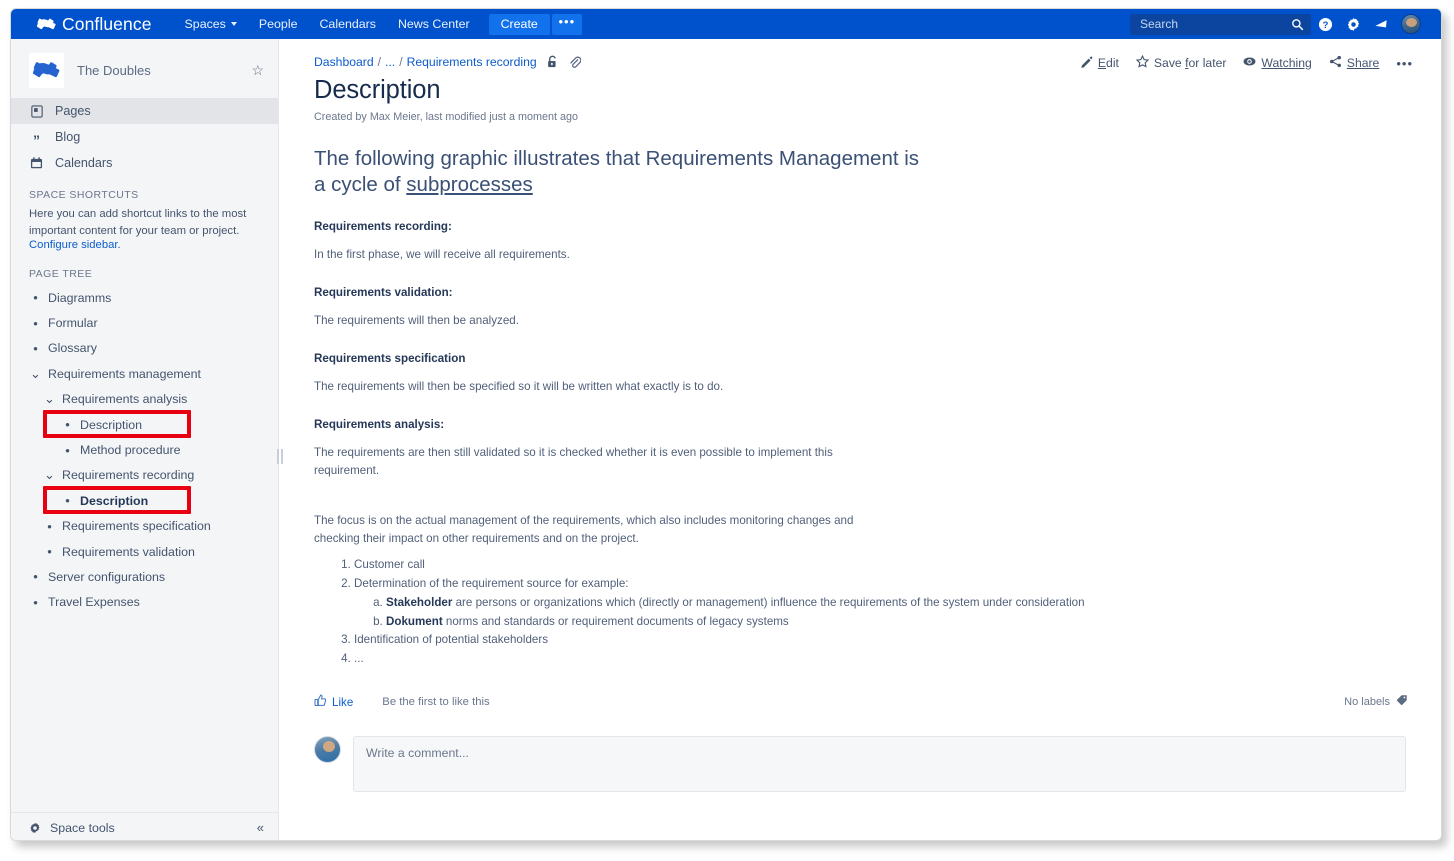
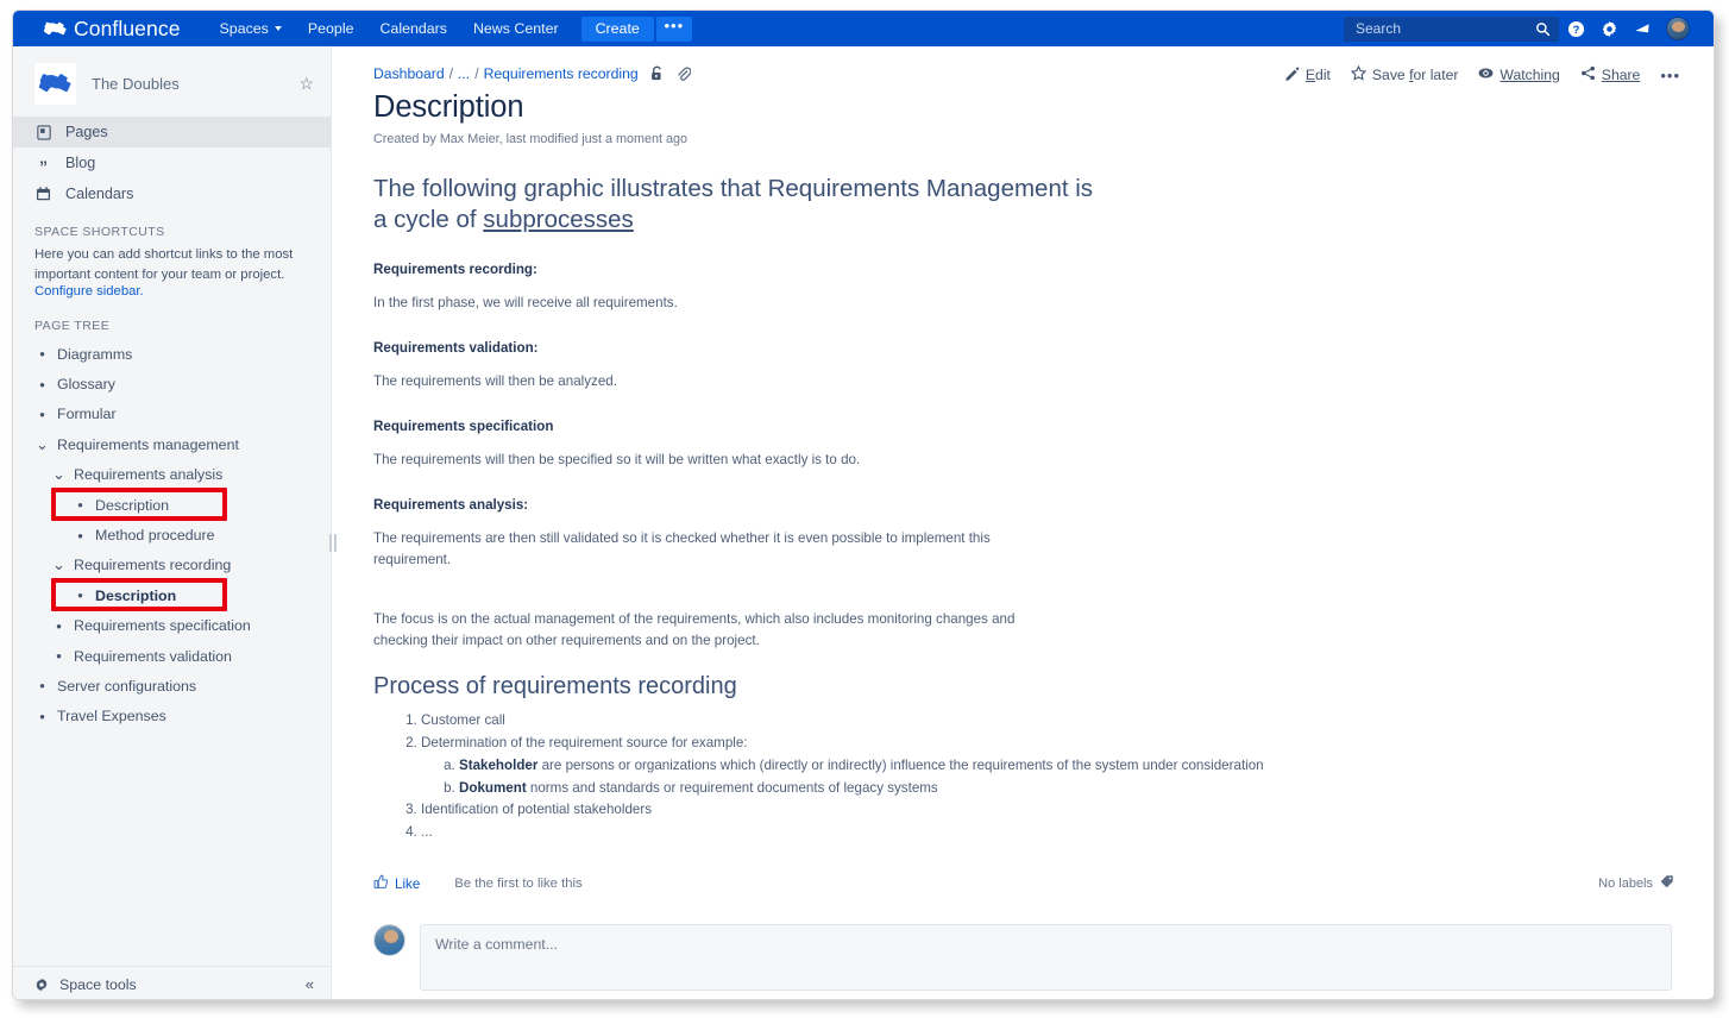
  Confluence
  Spaces
  People
  Calendars
  News Center
  Create
  •••
  Search
  ?
  The Doubles
  ☆
  Pages
  ”
  Blog
  Calendars
  SPACE SHORTCUTS
  Here you can add shortcut links to the most important content for your team or project.
  Configure sidebar.
  PAGE TREE
  •
  Diagramms
  •
- Formular
+ Glossary
  •
- Glossary
+ Formular
  ⌄
  Requirements management
  ⌄
  Requirements analysis
  •
  Description
  •
  Method procedure
  ⌄
  Requirements recording
  •
  Description
  •
  Requirements specification
  •
  Requirements validation
  •
  Server configurations
  •
  Travel Expenses
  Space tools
  «
  Dashboard
  /
  ...
  /
  Requirements recording
  Edit
  Save for later
  Watching
  Share
  •••
  Description
  Created by Max Meier, last modified just a moment ago
  The following graphic illustrates that Requirements Management is a cycle of subprocesses
  Requirements recording:
  In the first phase, we will receive all requirements.
  Requirements validation:
  The requirements will then be analyzed.
  Requirements specification
  The requirements will then be specified so it will be written what exactly is to do.
  Requirements analysis:
  The requirements are then still validated so it is checked whether it is even possible to implement this requirement.
  The focus is on the actual management of the requirements, which also includes monitoring changes and checking their impact on other requirements and on the project.
+ Process of requirements recording
  Customer call
  Determination of the requirement source for example:
- Stakeholder are persons or organizations which (directly or management) influence the requirements of the system under consideration
+ Stakeholder are persons or organizations which (directly or indirectly) influence the requirements of the system under consideration
  Dokument norms and standards or requirement documents of legacy systems
  Identification of potential stakeholders
  ...
  Like
  Be the first to like this
  No labels
  Write a comment...
